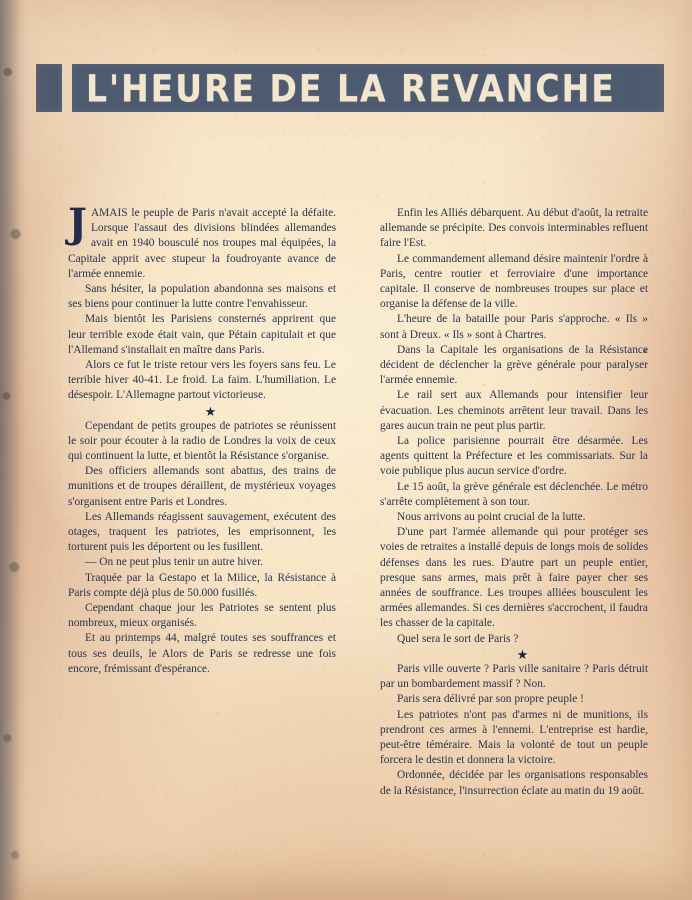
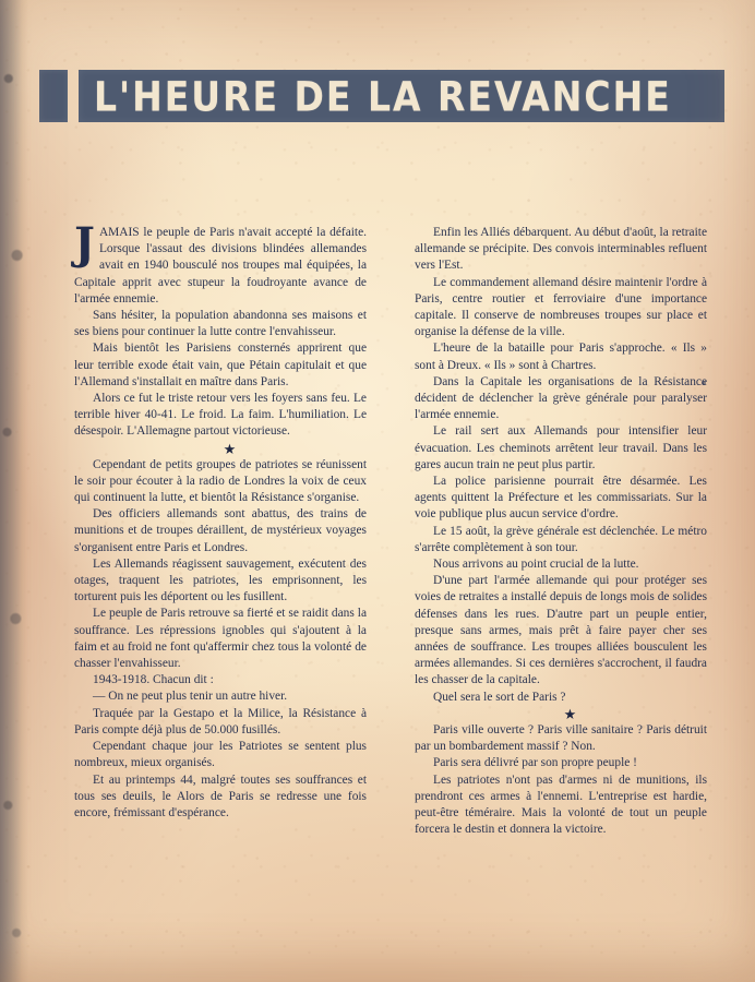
  L'HEURE DE LA REVANCHE
  J
  AMAIS le peuple de Paris n'avait accepté la défaite. Lorsque l'assaut des divisions blindées allemandes avait en 1940 bousculé nos troupes mal équipées, la Capitale apprit avec stupeur la foudroyante avance de l'armée ennemie.
  Sans hésiter, la population abandonna ses maisons et ses biens pour continuer la lutte contre l'envahisseur.
  Mais bientôt les Parisiens consternés apprirent que leur terrible exode était vain, que Pétain capitulait et que l'Allemand s'installait en maître dans Paris.
  Alors ce fut le triste retour vers les foyers sans feu. Le terrible hiver 40-41. Le froid. La faim. L'humiliation. Le désespoir. L'Allemagne partout victorieuse.
  ★
  Cependant de petits groupes de patriotes se réunissent le soir pour écouter à la radio de Londres la voix de ceux qui continuent la lutte, et bientôt la Résistance s'organise.
  Des officiers allemands sont abattus, des trains de munitions et de troupes déraillent, de mystérieux voyages s'organisent entre Paris et Londres.
  Les Allemands réagissent sauvagement, exécutent des otages, traquent les patriotes, les emprisonnent, les torturent puis les déportent ou les fusillent.
+ Le peuple de Paris retrouve sa fierté et se raidit dans la souffrance. Les répressions ignobles qui s'ajoutent à la faim et au froid ne font qu'affermir chez tous la volonté de chasser l'envahisseur.
+ 1943-1918. Chacun dit :
  — On ne peut plus tenir un autre hiver.
  Traquée par la Gestapo et la Milice, la Résistance à Paris compte déjà plus de 50.000 fusillés.
  Cependant chaque jour les Patriotes se sentent plus nombreux, mieux organisés.
  Et au printemps 44, malgré toutes ses souffrances et tous ses deuils, le Alors de Paris se redresse une fois encore, frémissant d'espérance.
- Enfin les Alliés débarquent. Au début d'août, la retraite allemande se précipite. Des convois interminables refluent faire l'Est.
+ Enfin les Alliés débarquent. Au début d'août, la retraite allemande se précipite. Des convois interminables refluent vers l'Est.
  Le commandement allemand désire maintenir l'ordre à Paris, centre routier et ferroviaire d'une importance capitale. Il conserve de nombreuses troupes sur place et organise la défense de la ville.
  L'heure de la bataille pour Paris s'approche. « Ils » sont à Dreux. « Ils » sont à Chartres.
  Dans la Capitale les organisations de la Résistance décident de déclencher la grève générale pour paralyser l'armée ennemie.
  Le rail sert aux Allemands pour intensifier leur évacuation. Les cheminots arrêtent leur travail. Dans les gares aucun train ne peut plus partir.
  La police parisienne pourrait être désarmée. Les agents quittent la Préfecture et les commissariats. Sur la voie publique plus aucun service d'ordre.
  Le 15 août, la grève générale est déclenchée. Le métro s'arrête complètement à son tour.
  Nous arrivons au point crucial de la lutte.
  D'une part l'armée allemande qui pour protéger ses voies de retraites a installé depuis de longs mois de solides défenses dans les rues. D'autre part un peuple entier, presque sans armes, mais prêt à faire payer cher ses années de souffrance. Les troupes alliées bousculent les armées allemandes. Si ces dernières s'accrochent, il faudra les chasser de la capitale.
  Quel sera le sort de Paris ?
  ★
  Paris ville ouverte ? Paris ville sanitaire ? Paris détruit par un bombardement massif ? Non.
  Paris sera délivré par son propre peuple !
  Les patriotes n'ont pas d'armes ni de munitions, ils prendront ces armes à l'ennemi. L'entreprise est hardie, peut-être téméraire. Mais la volonté de tout un peuple forcera le destin et donnera la victoire.
- Ordonnée, décidée par les organisations responsables de la Résistance, l'insurrection éclate au matin du 19 août.
